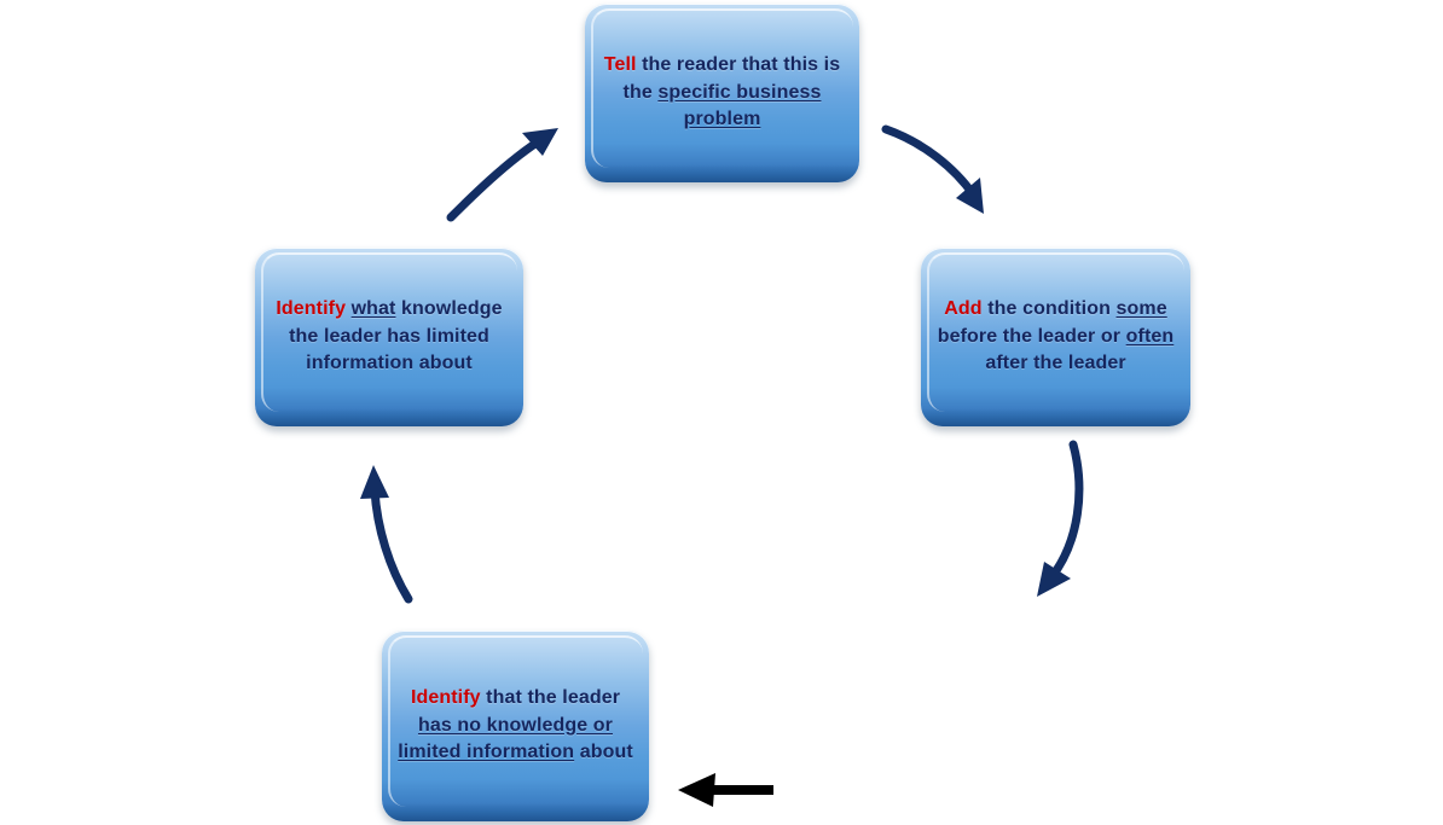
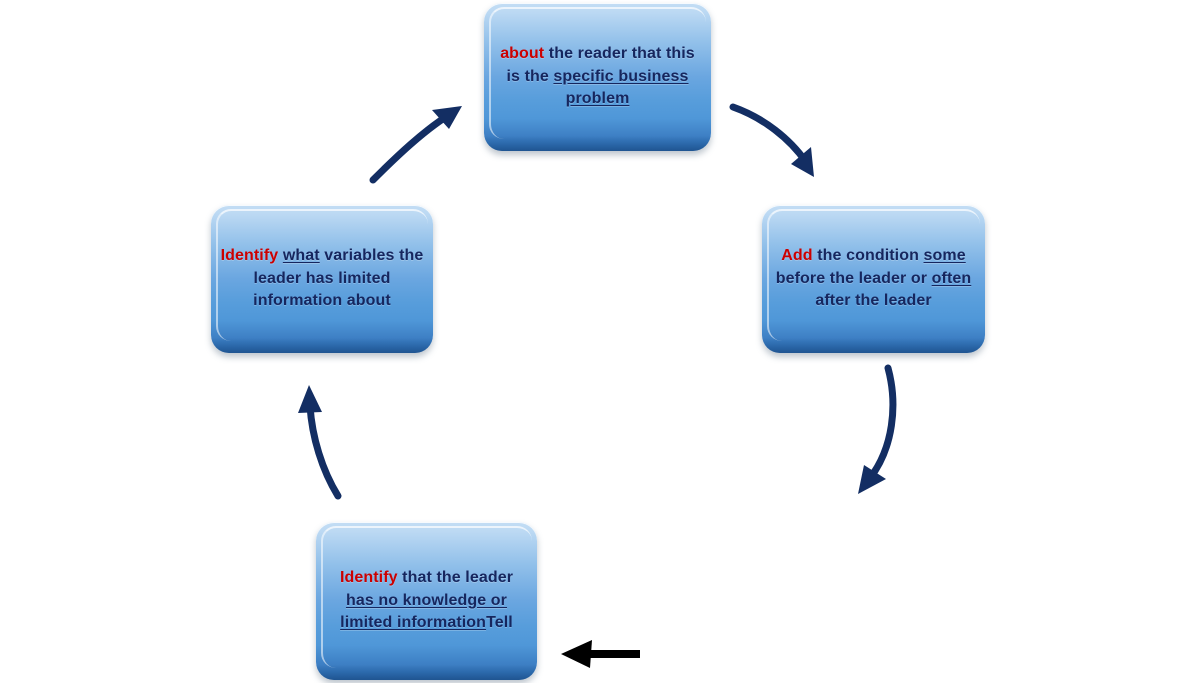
- Tell the reader that this is the specific business problem
+ about the reader that this is the specific business problem
  Add the condition some before the leader or often after the leader
- Identify that the leader has no knowledge or limited information about
+ Identify that the leader has no knowledge or limited informationTell
- Identify what knowledge the leader has limited information about
+ Identify what variables the leader has limited information about
